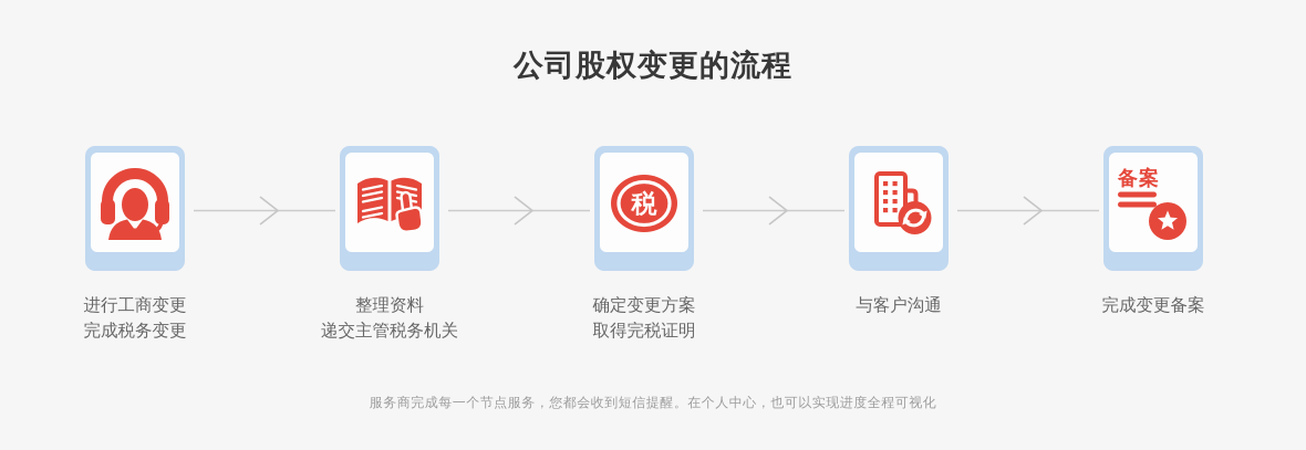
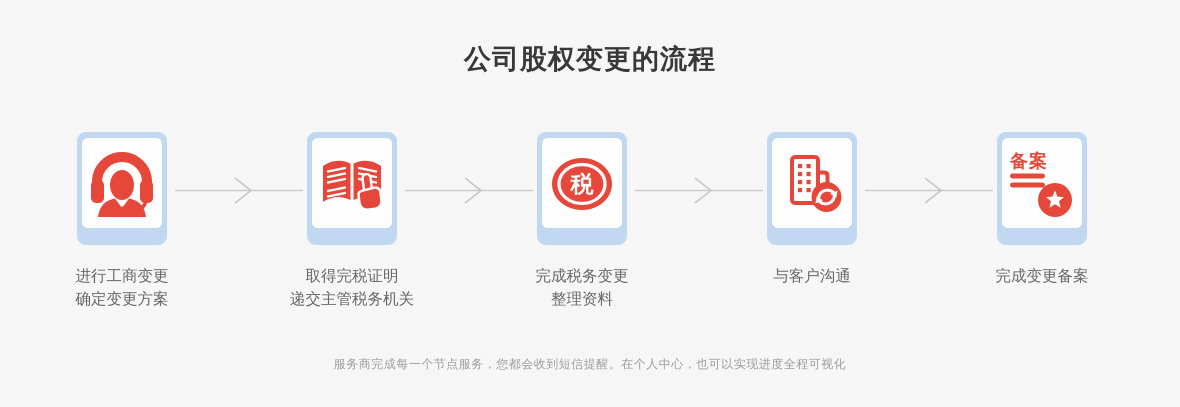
  公司股权变更的流程
  进行工商变更
- 完成税务变更
+ 确定变更方案
- 整理资料
+ 取得完税证明
  递交主管税务机关
  税
- 确定变更方案
+ 完成税务变更
- 取得完税证明
+ 整理资料
  与客户沟通
  备案
  完成变更备案
  服务商完成每一个节点服务，您都会收到短信提醒。在个人中心，也可以实现进度全程可视化
